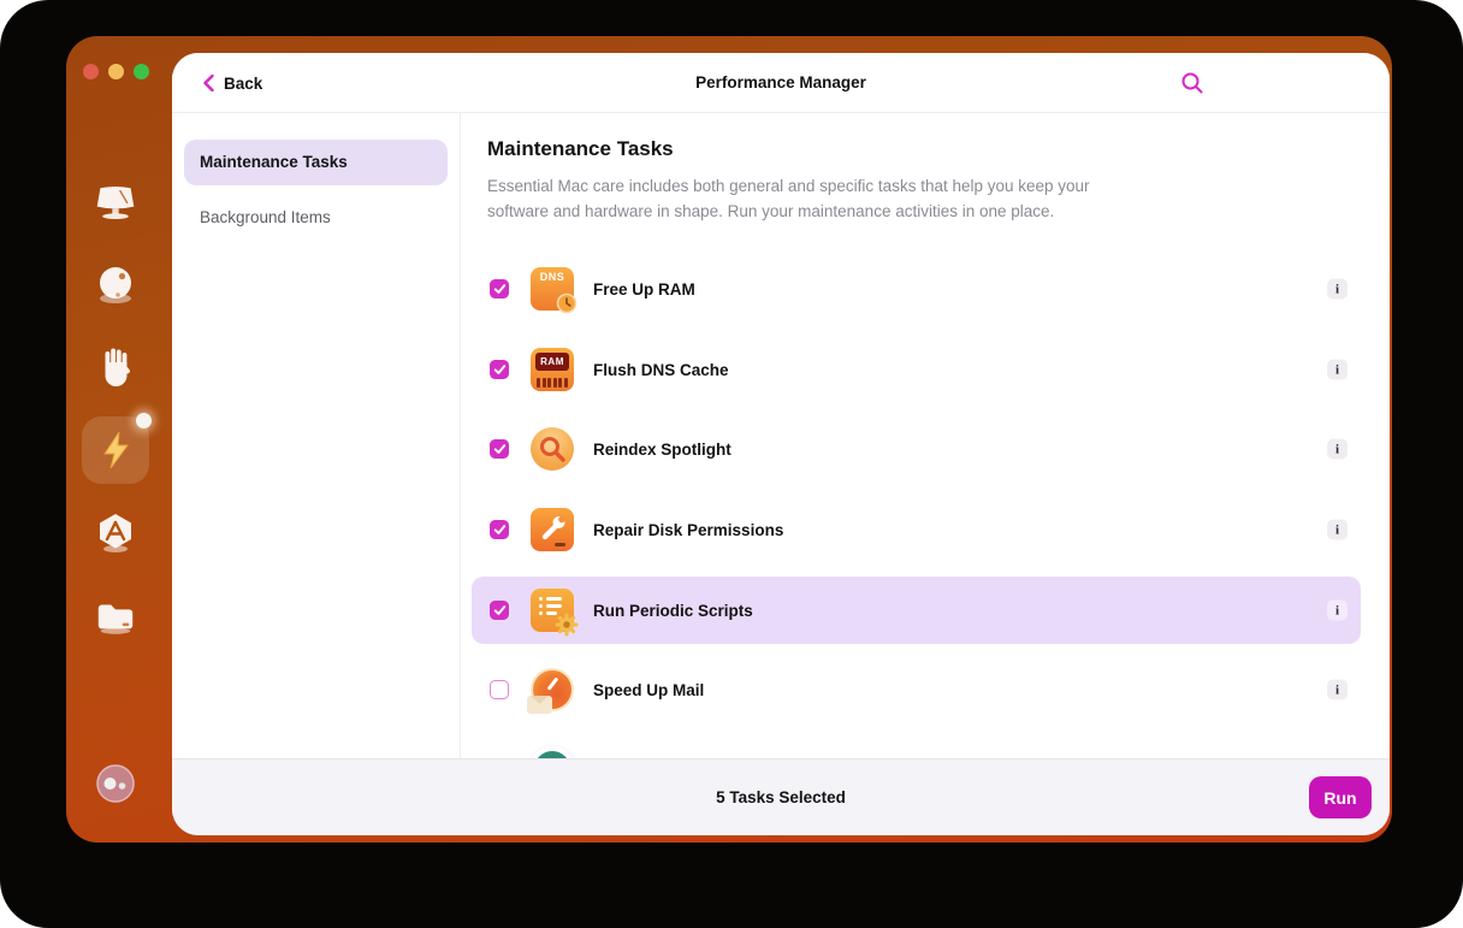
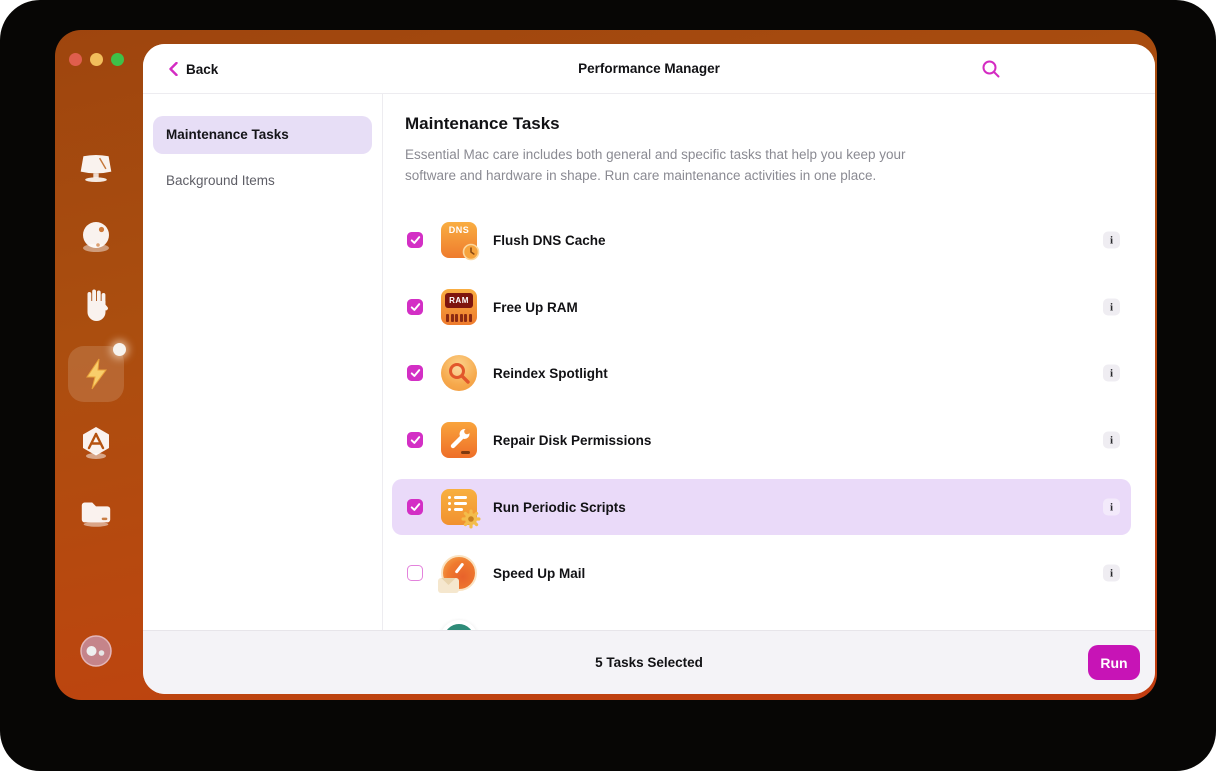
  Performance Manager
  Back
  Maintenance Tasks
  Background Items
  Maintenance Tasks
- Essential Mac care includes both general and specific tasks that help you keep your software and hardware in shape. Run your maintenance activities in one place.
+ Essential Mac care includes both general and specific tasks that help you keep your software and hardware in shape. Run care maintenance activities in one place.
  DNS
- Free Up RAM
+ Flush DNS Cache
  i
  RAM
- Flush DNS Cache
+ Free Up RAM
  i
  Reindex Spotlight
  i
  Repair Disk Permissions
  i
  Run Periodic Scripts
  i
  Speed Up Mail
  i
  5 Tasks Selected
  Run
